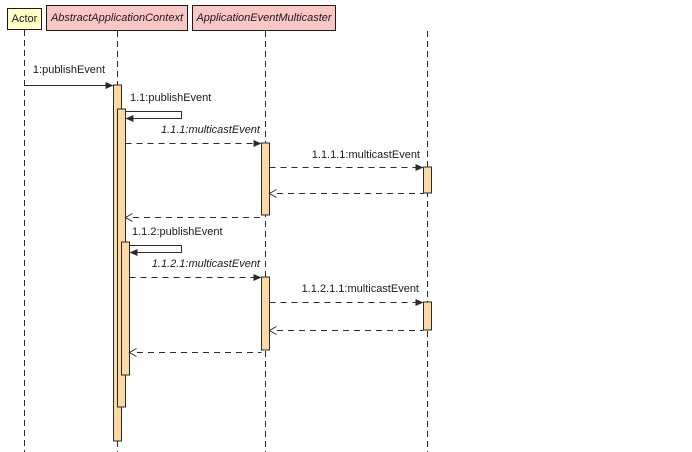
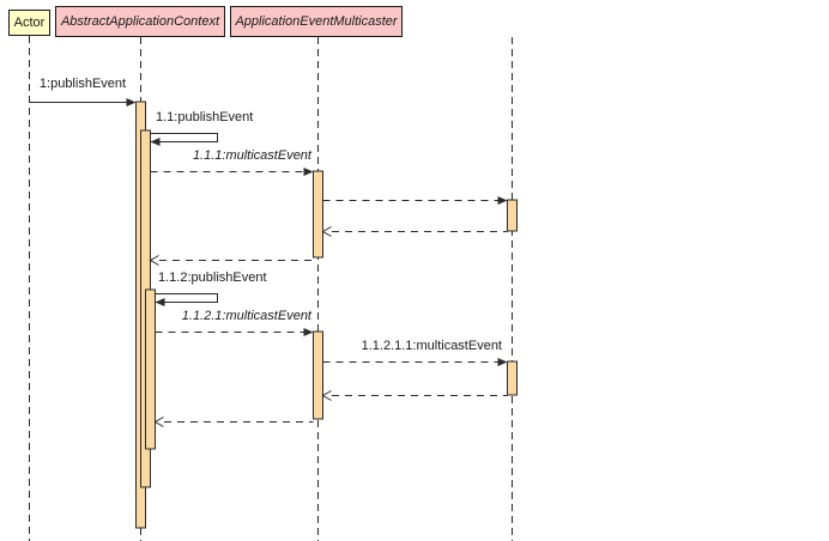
  Actor
  AbstractApplicationContext
  ApplicationEventMulticaster
  1:publishEvent
  1.1:publishEvent
  1.1.1:multicastEvent
- 1.1.1.1:multicastEvent
  1.1.2:publishEvent
  1.1.2.1:multicastEvent
  1.1.2.1.1:multicastEvent
